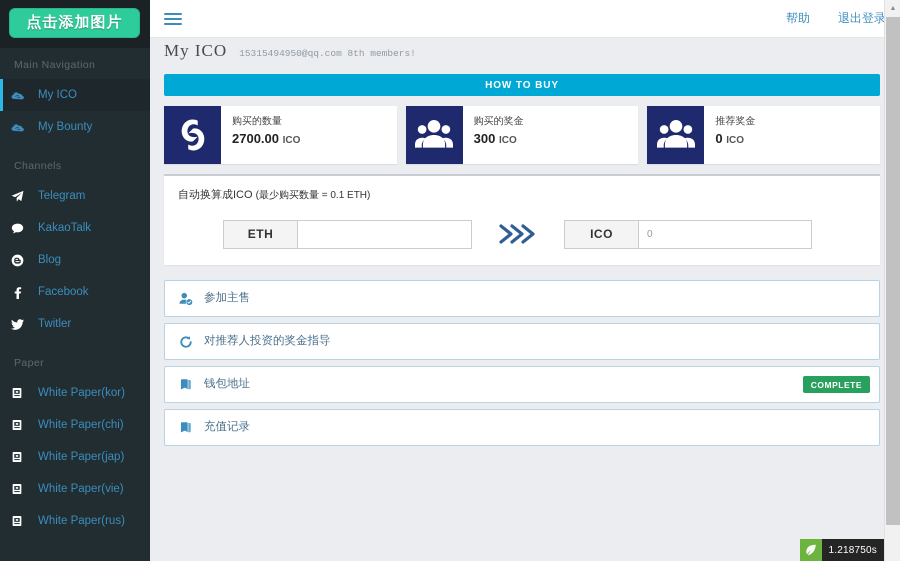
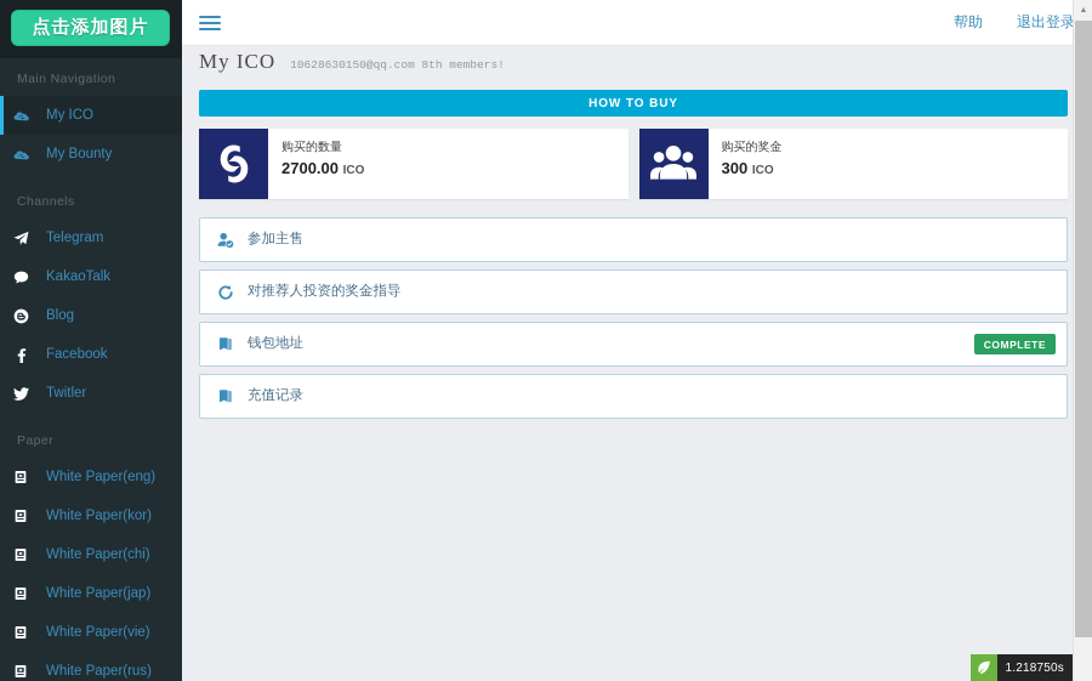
  点击添加图片
  Main Navigation
  My ICO
  My Bounty
  Channels
  Telegram
  KakaoTalk
  Blog
  Facebook
  Twitler
  Paper
+ White Paper(eng)
  White Paper(kor)
  White Paper(chi)
  White Paper(jap)
  White Paper(vie)
  White Paper(rus)
  帮助
  退出登录
  My ICO
- 15315494950@qq.com 8th members!
+ 10628630150@qq.com 8th members!
  HOW TO BUY
  购买的数量
  2700.00 ICO
  购买的奖金
  300 ICO
- 推荐奖金
- 0 ICO
- 自动换算成ICO (最少购买数量 = 0.1 ETH)
- ETH
- ICO
- 0
  参加主售
  对推荐人投资的奖金指导
  钱包地址
  COMPLETE
  充值记录
  1.218750s
